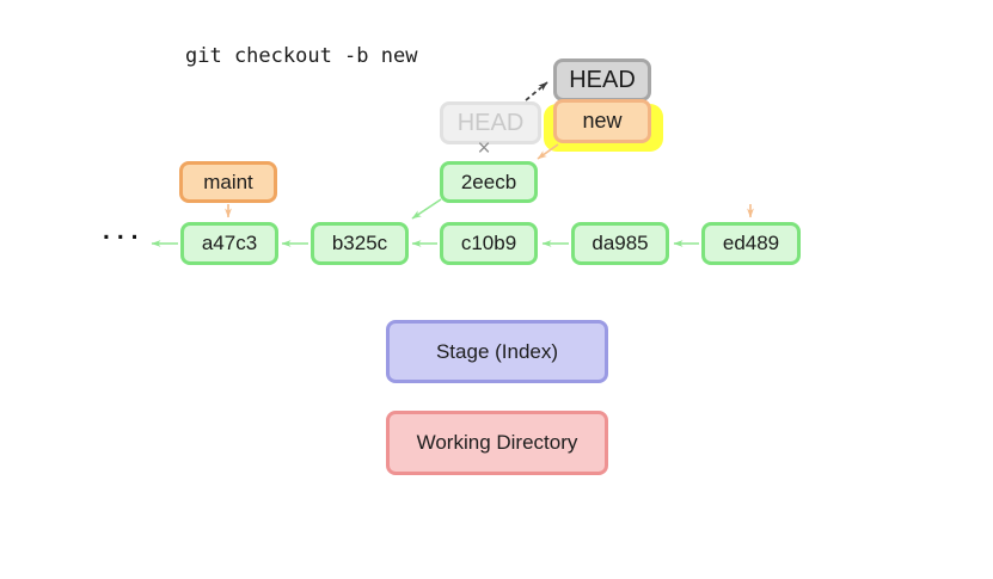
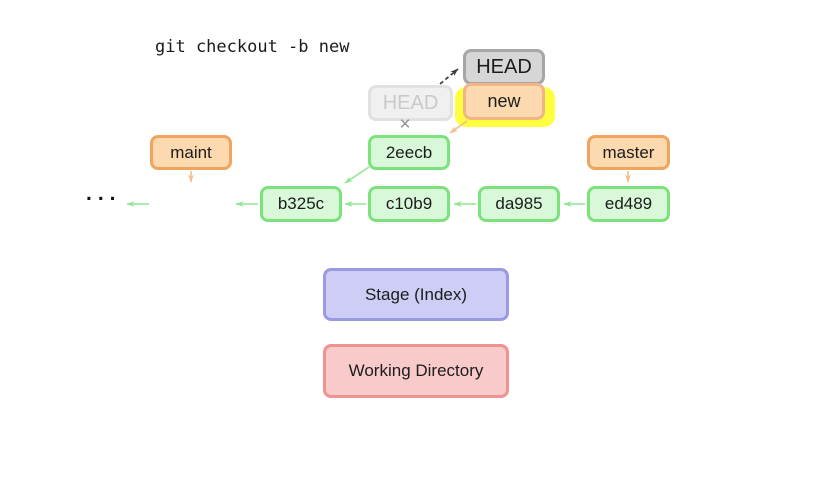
  git checkout -b new
  ...
  HEAD
  new
  HEAD
  ×
  maint
+ master
  2eecb
- a47c3
  b325c
  c10b9
  da985
  ed489
  Stage (Index)
  Working Directory
